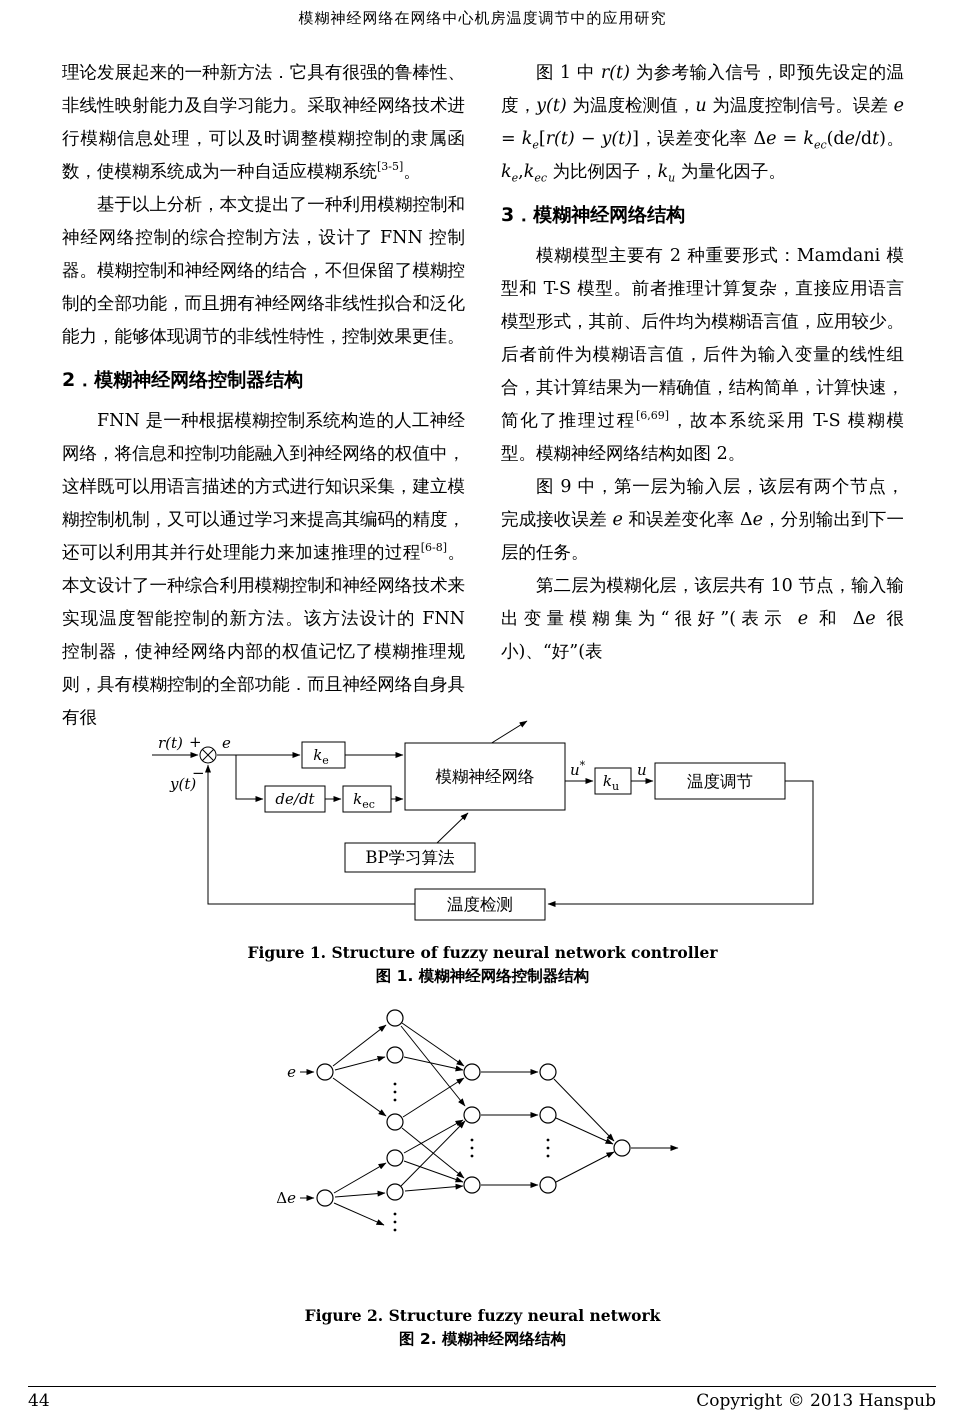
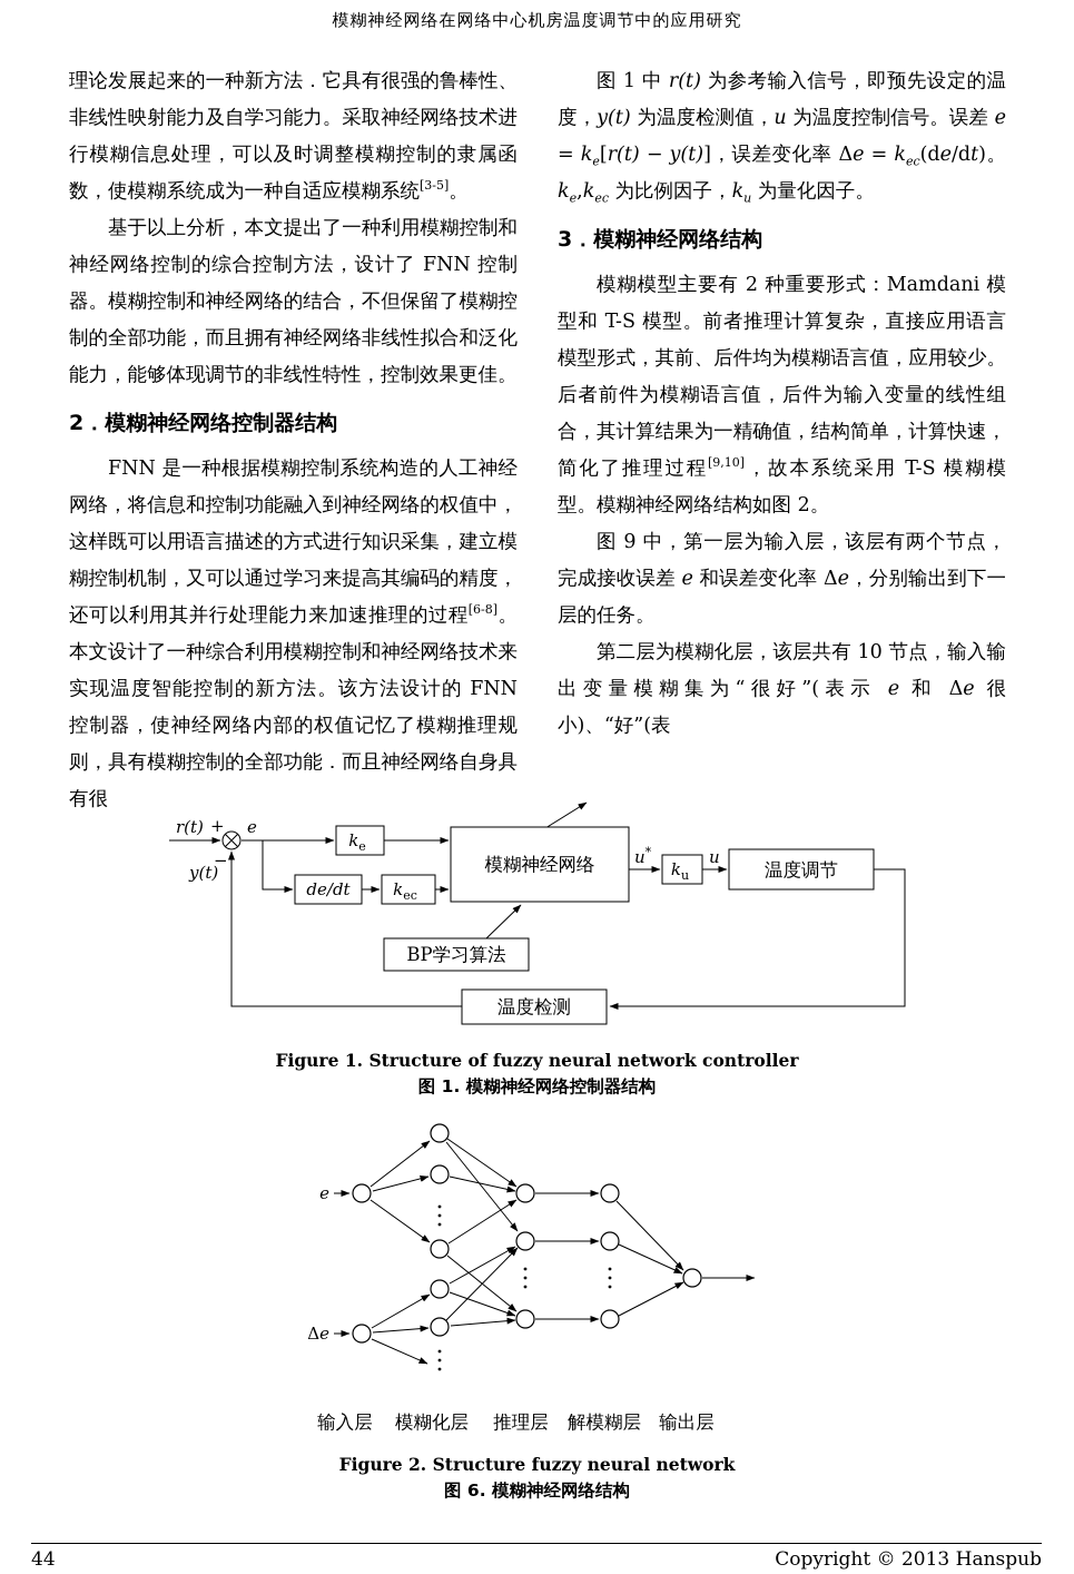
  模糊神经网络在网络中心机房温度调节中的应用研究
  理论发展起来的一种新方法．它具有很强的鲁棒性、非线性映射能力及自学习能力。采取神经网络技术进行模糊信息处理，可以及时调整模糊控制的隶属函数，使模糊系统成为一种自适应模糊系统[3-5]。
  基于以上分析，本文提出了一种利用模糊控制和神经网络控制的综合控制方法，设计了 FNN 控制器。模糊控制和神经网络的结合，不但保留了模糊控制的全部功能，而且拥有神经网络非线性拟合和泛化能力，能够体现调节的非线性特性，控制效果更佳。
  2．模糊神经网络控制器结构
  FNN 是一种根据模糊控制系统构造的人工神经网络，将信息和控制功能融入到神经网络的权值中，这样既可以用语言描述的方式进行知识采集，建立模糊控制机制，又可以通过学习来提高其编码的精度，还可以利用其并行处理能力来加速推理的过程[6-8]。本文设计了一种综合利用模糊控制和神经网络技术来实现温度智能控制的新方法。该方法设计的 FNN 控制器，使神经网络内部的权值记忆了模糊推理规则，具有模糊控制的全部功能．而且神经网络自身具有很
  图 1 中 r(t) 为参考输入信号，即预先设定的温度，y(t) 为温度检测值，u 为温度控制信号。误差 e = ke[r(t) − y(t)]，误差变化率 Δe = kec(de/dt)。ke,kec 为比例因子，ku 为量化因子。
  3．模糊神经网络结构
- 模糊模型主要有 2 种重要形式：Mamdani 模型和 T-S 模型。前者推理计算复杂，直接应用语言模型形式，其前、后件均为模糊语言值，应用较少。后者前件为模糊语言值，后件为输入变量的线性组合，其计算结果为一精确值，结构简单，计算快速，简化了推理过程[6,69]，故本系统采用 T-S 模糊模型。模糊神经网络结构如图 2。
+ 模糊模型主要有 2 种重要形式：Mamdani 模型和 T-S 模型。前者推理计算复杂，直接应用语言模型形式，其前、后件均为模糊语言值，应用较少。后者前件为模糊语言值，后件为输入变量的线性组合，其计算结果为一精确值，结构简单，计算快速，简化了推理过程[9,10]，故本系统采用 T-S 模糊模型。模糊神经网络结构如图 2。
  图 9 中，第一层为输入层，该层有两个节点，完成接收误差 e 和误差变化率 Δe，分别输出到下一层的任务。
  第二层为模糊化层，该层共有 10 节点，输入输出变量模糊集为“很好”(表示 e 和 Δe 很小)、“好”(表
  ke
  de/dt
  kec
  模糊神经网络
  ku
  温度调节
  BP学习算法
  温度检测
  r(t)
  +
  y(t)
  −
  e
  u*
  u
  Figure 1. Structure of fuzzy neural network controller
  图 1. 模糊神经网络控制器结构
  e
  Δe
+ 输入层
+ 模糊化层
+ 推理层
+ 解模糊层
+ 输出层
  Figure 2. Structure fuzzy neural network
- 图 2. 模糊神经网络结构
+ 图 6. 模糊神经网络结构
  44
  Copyright © 2013 Hanspub
